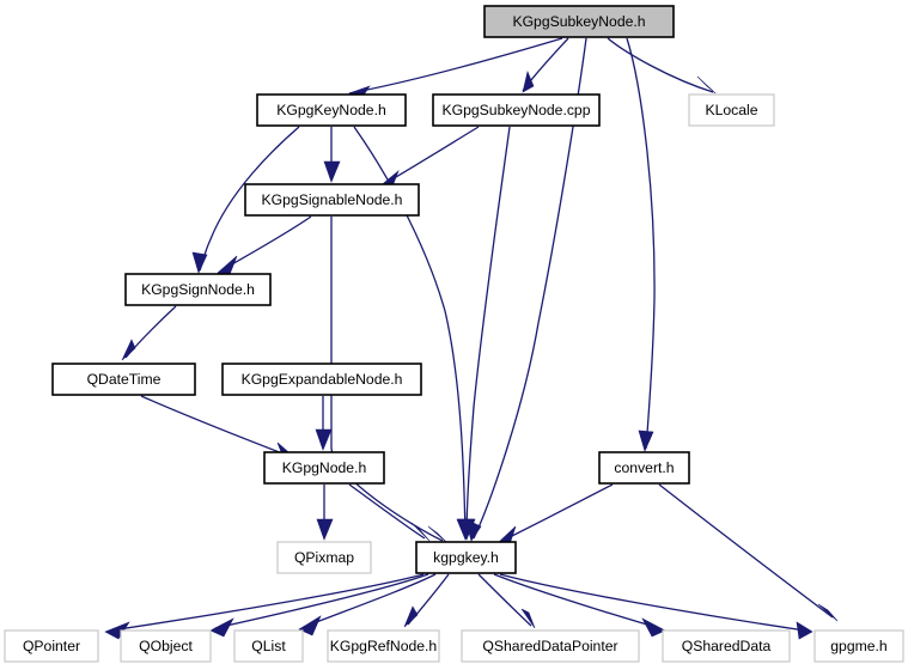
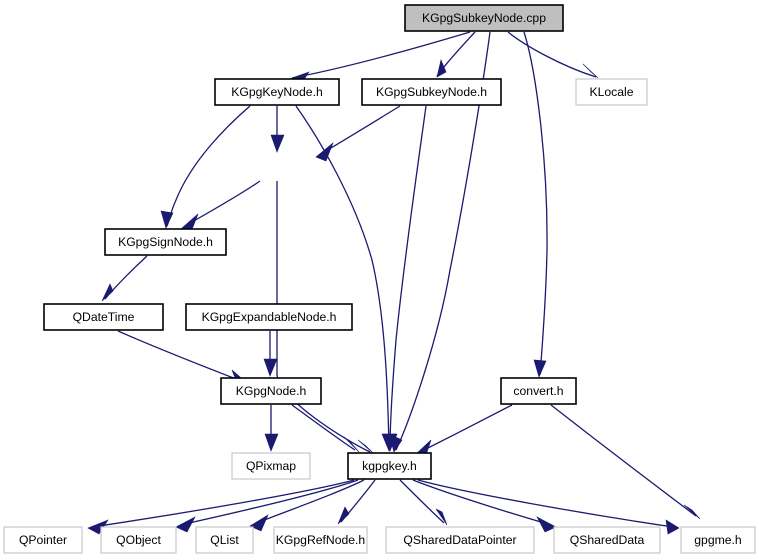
- KGpgSubkeyNode.h
+ KGpgSubkeyNode.cpp
  KGpgKeyNode.h
- KGpgSubkeyNode.cpp
+ KGpgSubkeyNode.h
  KLocale
- KGpgSignableNode.h
  KGpgSignNode.h
  QDateTime
  KGpgExpandableNode.h
  KGpgNode.h
  convert.h
  QPixmap
  kgpgkey.h
  QPointer
  QObject
  QList
  KGpgRefNode.h
  QSharedDataPointer
  QSharedData
  gpgme.h
